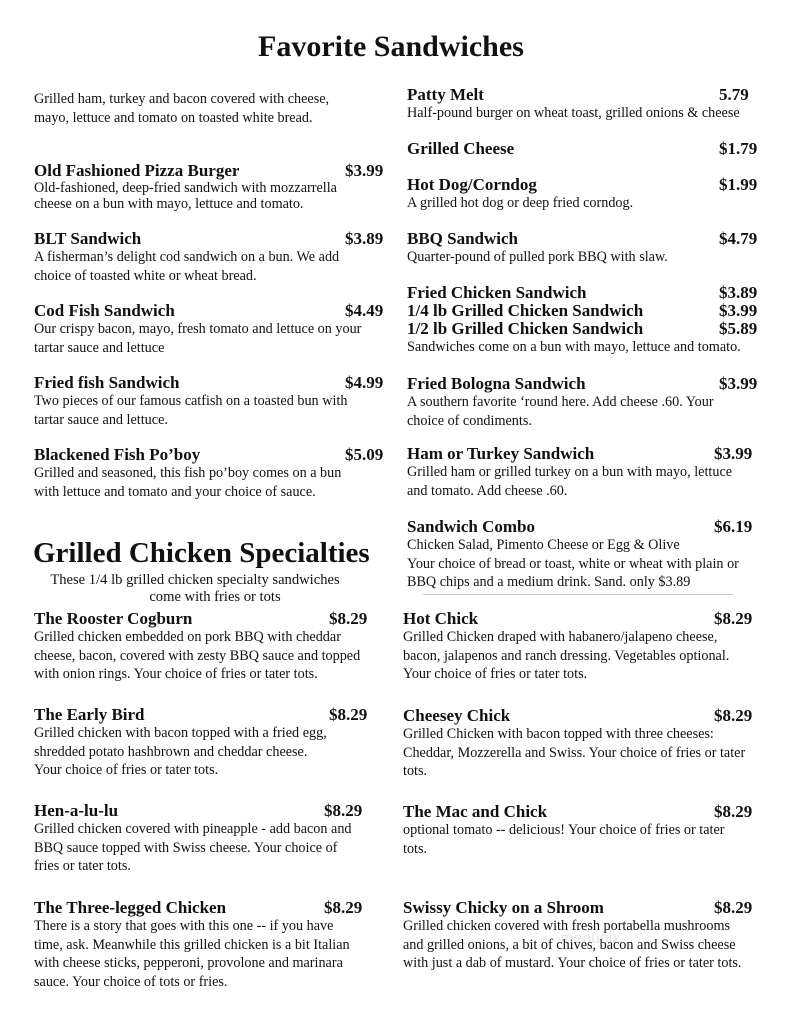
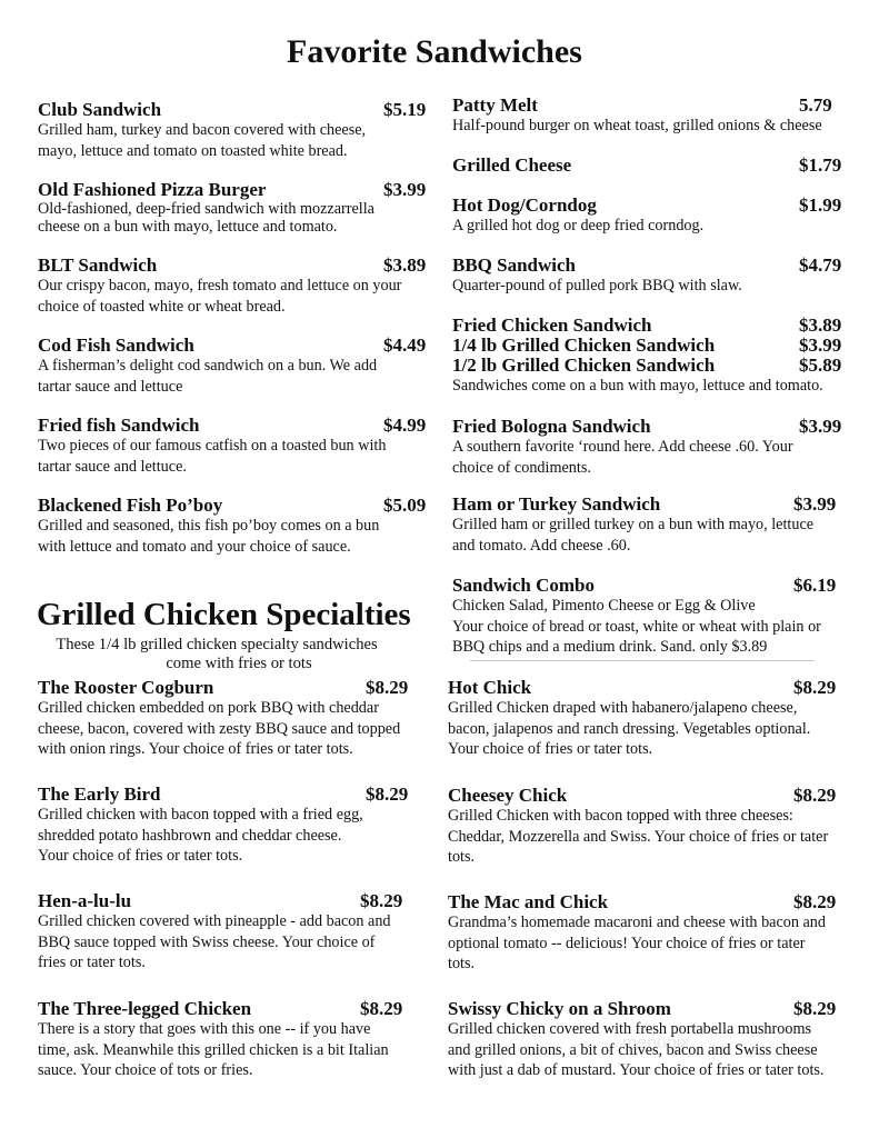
  Favorite Sandwiches
+ Club Sandwich
+ $5.19
  Grilled ham, turkey and bacon covered with cheese,
  mayo, lettuce and tomato on toasted white bread.
  Old Fashioned Pizza Burger
  $3.99
  Old-fashioned, deep-fried sandwich with mozzarrella
  cheese on a bun with mayo, lettuce and tomato.
  BLT Sandwich
  $3.89
- A fisherman’s delight cod sandwich on a bun. We add
+ Our crispy bacon, mayo, fresh tomato and lettuce on your
  choice of toasted white or wheat bread.
  Cod Fish Sandwich
  $4.49
- Our crispy bacon, mayo, fresh tomato and lettuce on your
+ A fisherman’s delight cod sandwich on a bun. We add
  tartar sauce and lettuce
  Fried fish Sandwich
  $4.99
  Two pieces of our famous catfish on a toasted bun with
  tartar sauce and lettuce.
  Blackened Fish Po’boy
  $5.09
  Grilled and seasoned, this fish po’boy comes on a bun
  with lettuce and tomato and your choice of sauce.
  Patty Melt
  5.79
  Half-pound burger on wheat toast, grilled onions & cheese
  Grilled Cheese
  $1.79
  Hot Dog/Corndog
  $1.99
  A grilled hot dog or deep fried corndog.
  BBQ Sandwich
  $4.79
  Quarter-pound of pulled pork BBQ with slaw.
  Fried Chicken Sandwich
  $3.89
  1/4 lb Grilled Chicken Sandwich
  $3.99
  1/2 lb Grilled Chicken Sandwich
  $5.89
  Sandwiches come on a bun with mayo, lettuce and tomato.
  Fried Bologna Sandwich
  $3.99
  A southern favorite ‘round here. Add cheese .60. Your
  choice of condiments.
  Ham or Turkey Sandwich
  $3.99
  Grilled ham or grilled turkey on a bun with mayo, lettuce
  and tomato. Add cheese .60.
  Sandwich Combo
  $6.19
  Chicken Salad, Pimento Cheese or Egg & Olive
  Your choice of bread or toast, white or wheat with plain or
  BBQ chips and a medium drink. Sand. only $3.89
  Grilled Chicken Specialties
  These 1/4 lb grilled chicken specialty sandwiches
  come with fries or tots
  The Rooster Cogburn
  $8.29
  Grilled chicken embedded on pork BBQ with cheddar
  cheese, bacon, covered with zesty BBQ sauce and topped
  with onion rings. Your choice of fries or tater tots.
  The Early Bird
  $8.29
  Grilled chicken with bacon topped with a fried egg,
  shredded potato hashbrown and cheddar cheese.
  Your choice of fries or tater tots.
  Hen-a-lu-lu
  $8.29
  Grilled chicken covered with pineapple - add bacon and
  BBQ sauce topped with Swiss cheese. Your choice of
  fries or tater tots.
  The Three-legged Chicken
  $8.29
  There is a story that goes with this one -- if you have
  time, ask. Meanwhile this grilled chicken is a bit Italian
- with cheese sticks, pepperoni, provolone and marinara
  sauce. Your choice of tots or fries.
  Hot Chick
  $8.29
  Grilled Chicken draped with habanero/jalapeno cheese,
  bacon, jalapenos and ranch dressing. Vegetables optional.
  Your choice of fries or tater tots.
  Cheesey Chick
  $8.29
  Grilled Chicken with bacon topped with three cheeses:
  Cheddar, Mozzerella and Swiss. Your choice of fries or tater
  tots.
  The Mac and Chick
  $8.29
+ Grandma’s homemade macaroni and cheese with bacon and
  optional tomato -- delicious! Your choice of fries or tater
  tots.
  Swissy Chicky on a Shroom
  $8.29
  Grilled chicken covered with fresh portabella mushrooms
  and grilled onions, a bit of chives, bacon and Swiss cheese
  with just a dab of mustard. Your choice of fries or tater tots.
  menupix
